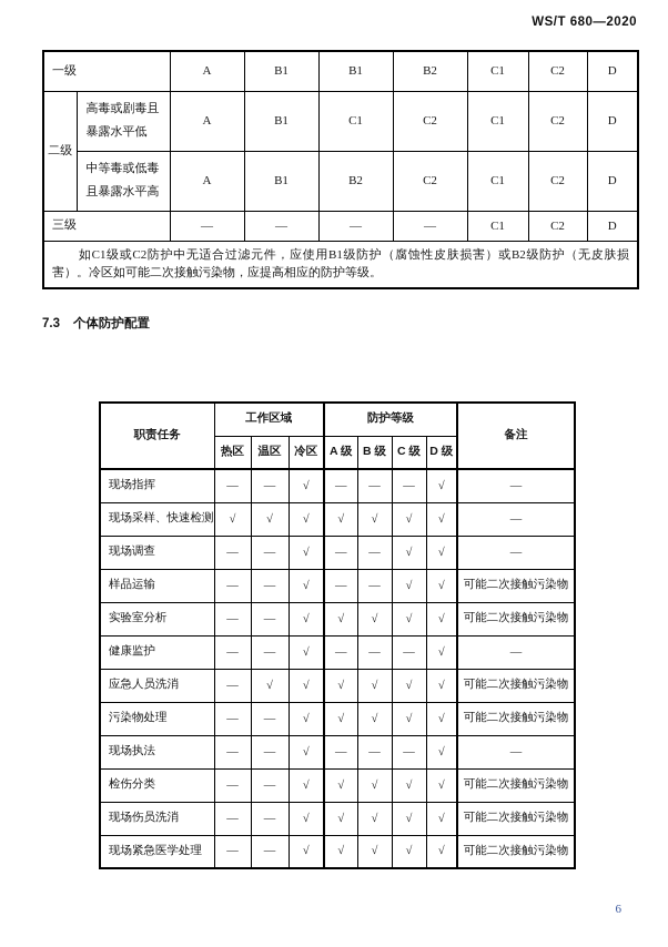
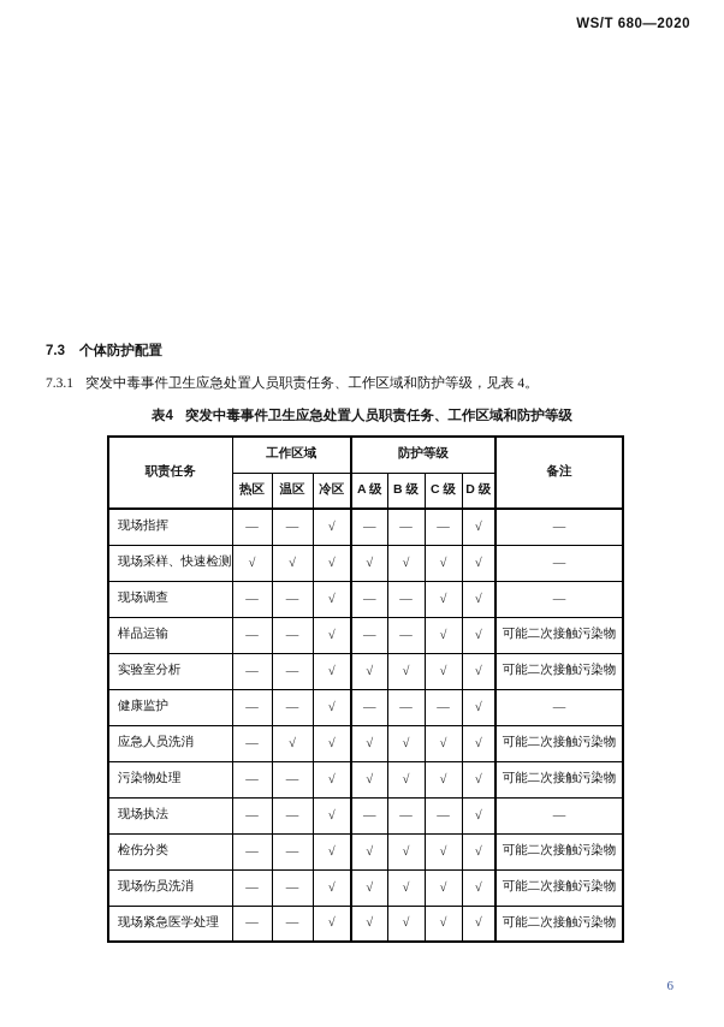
  WS/T 680—2020
- 一级	A	B1	B1	B2	C1	C2	D
- 二级	高毒或剧毒且暴露水平低	A	B1	C1	C2	C1	C2	D
- 中等毒或低毒且暴露水平高	A	B1	B2	C2	C1	C2	D
- 三级	—	—	—	—	C1	C2	D
- 如C1级或C2防护中无适合过滤元件，应使用B1级防护（腐蚀性皮肤损害）或B2级防护（无皮肤损害）。冷区如可能二次接触污染物，应提高相应的防护等级。
  7.3 个体防护配置
+ 7.3.1 突发中毒事件卫生应急处置人员职责任务、工作区域和防护等级，见表 4。
+ 表4 突发中毒事件卫生应急处置人员职责任务、工作区域和防护等级
  职责任务	工作区域	防护等级	备注
  热区	温区	冷区	A 级	B 级	C 级	D 级
  现场指挥	—	—	√	—	—	—	√	—
  现场采样、快速检测	√	√	√	√	√	√	√	—
  现场调查	—	—	√	—	—	√	√	—
  样品运输	—	—	√	—	—	√	√	可能二次接触污染物
  实验室分析	—	—	√	√	√	√	√	可能二次接触污染物
  健康监护	—	—	√	—	—	—	√	—
  应急人员洗消	—	√	√	√	√	√	√	可能二次接触污染物
  污染物处理	—	—	√	√	√	√	√	可能二次接触污染物
  现场执法	—	—	√	—	—	—	√	—
  检伤分类	—	—	√	√	√	√	√	可能二次接触污染物
  现场伤员洗消	—	—	√	√	√	√	√	可能二次接触污染物
  现场紧急医学处理	—	—	√	√	√	√	√	可能二次接触污染物
  6
